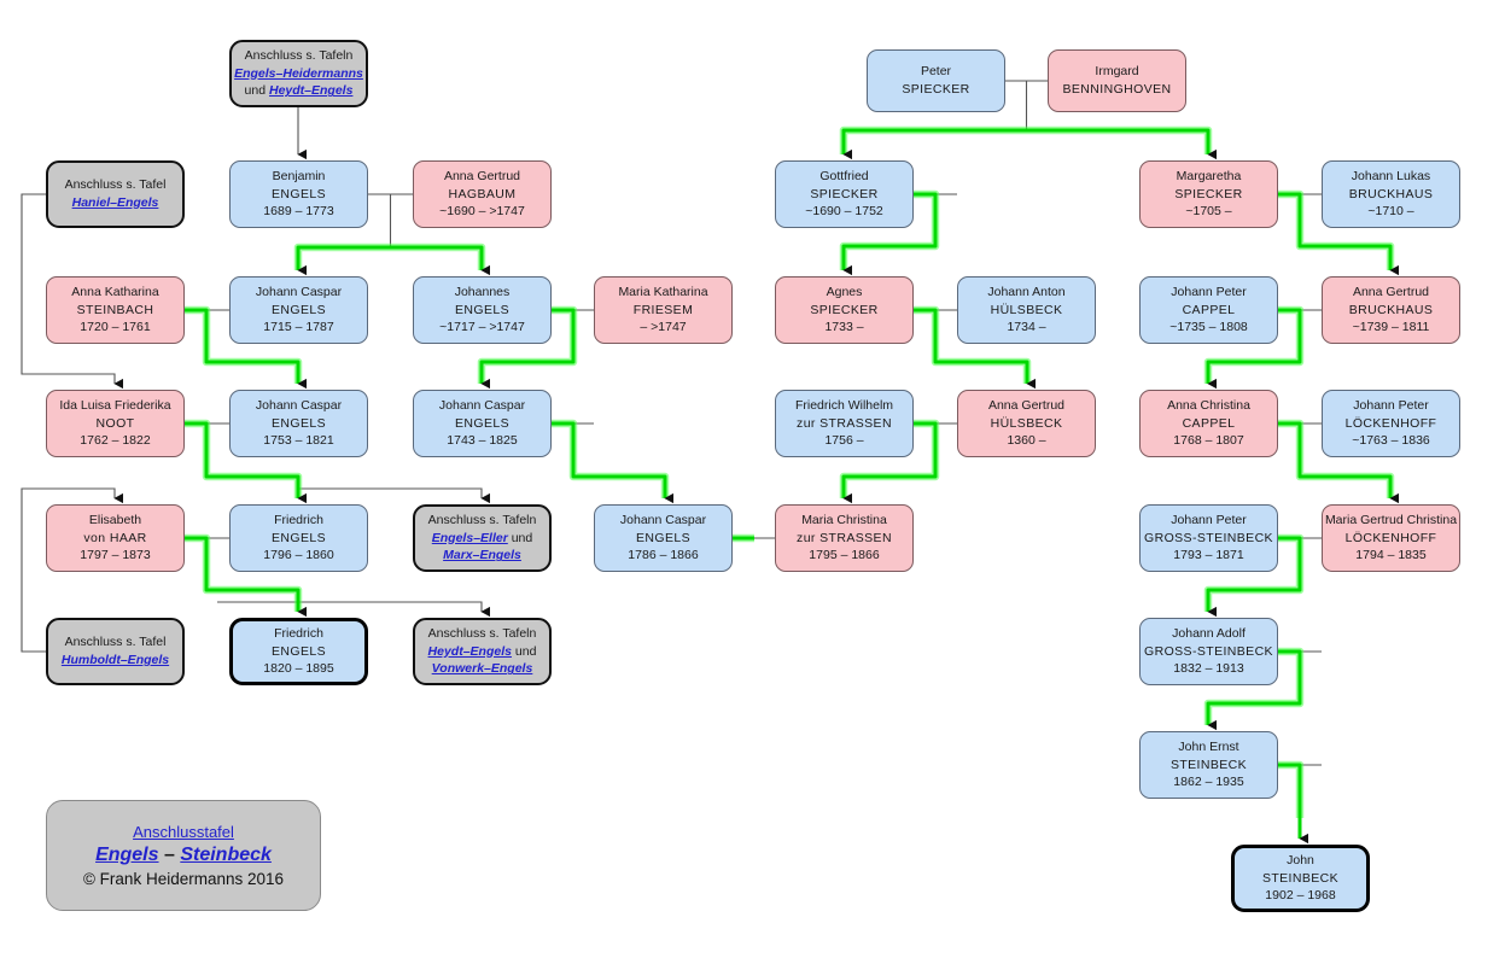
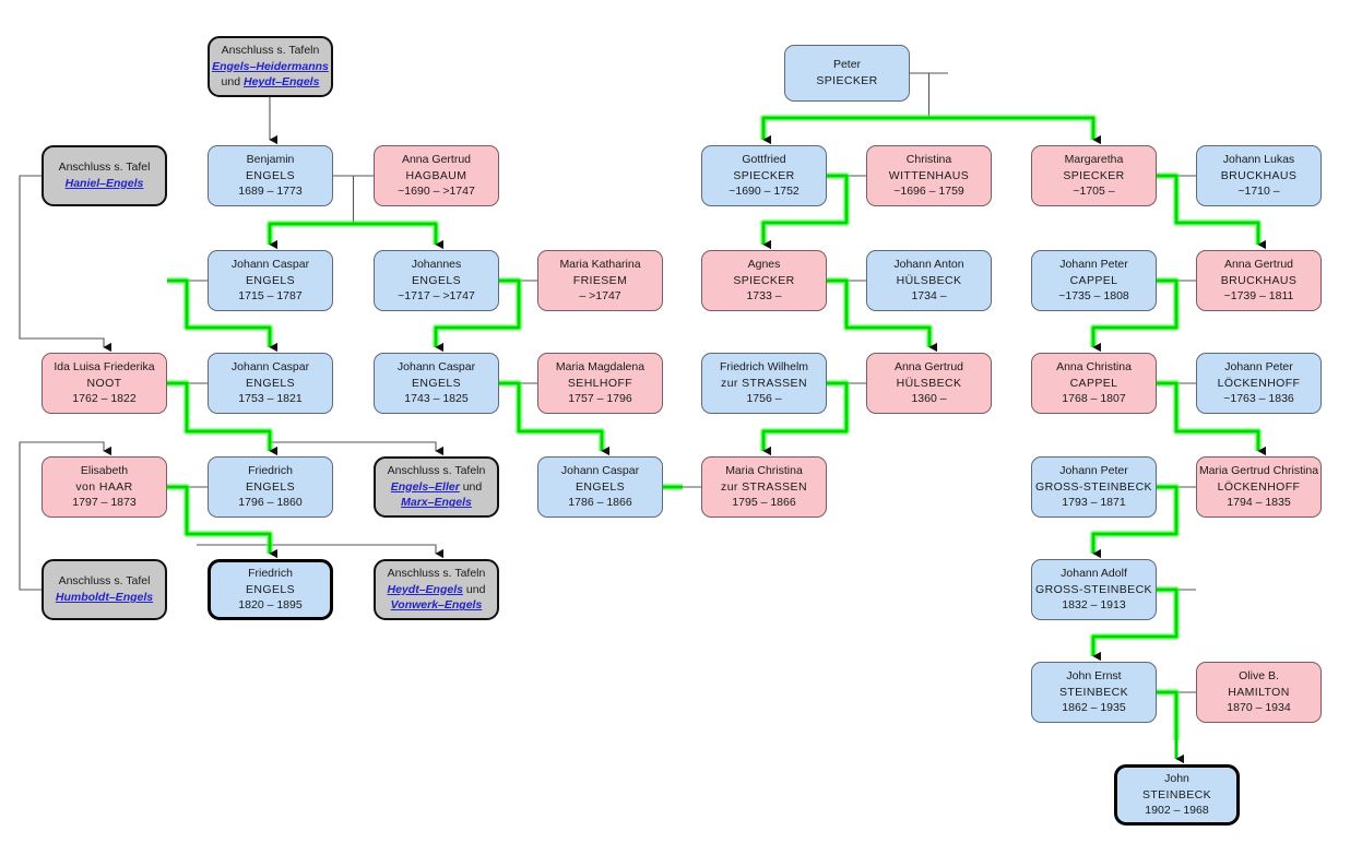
  Anschluss s. Tafeln
  Engels–Heidermanns
  und Heydt–Engels
  Benjamin
  ENGELS
  1689 – 1773
  Anna Gertrud
  HAGBAUM
  ~1690 – >1747
  Anschluss s. Tafel
  Haniel–Engels
- Anna Katharina
- STEINBACH
- 1720 – 1761
  Johann Caspar
  ENGELS
  1715 – 1787
  Johannes
  ENGELS
  ~1717 – >1747
  Maria Katharina
  FRIESEM
  – >1747
  Ida Luisa Friederika
  NOOT
  1762 – 1822
  Johann Caspar
  ENGELS
  1753 – 1821
  Johann Caspar
  ENGELS
  1743 – 1825
+ Maria Magdalena
+ SEHLHOFF
+ 1757 – 1796
  Elisabeth
  von HAAR
  1797 – 1873
  Friedrich
  ENGELS
  1796 – 1860
  Anschluss s. Tafeln
  Engels–Eller und
  Marx–Engels
  Johann Caspar
  ENGELS
  1786 – 1866
  Anschluss s. Tafel
  Humboldt–Engels
  Friedrich
  ENGELS
  1820 – 1895
  Anschluss s. Tafeln
  Heydt–Engels und
  Vonwerk–Engels
  Peter
  SPIECKER
- Irmgard
- BENNINGHOVEN
  Gottfried
  SPIECKER
  ~1690 – 1752
+ Christina
+ WITTENHAUS
+ ~1696 – 1759
  Margaretha
  SPIECKER
  ~1705 –
  Johann Lukas
  BRUCKHAUS
  ~1710 –
  Agnes
  SPIECKER
  1733 –
  Johann Anton
  HÜLSBECK
  1734 –
  Johann Peter
  CAPPEL
  ~1735 – 1808
  Anna Gertrud
  BRUCKHAUS
  ~1739 – 1811
  Friedrich Wilhelm
  zur STRASSEN
  1756 –
  Anna Gertrud
  HÜLSBECK
  1360 –
  Anna Christina
  CAPPEL
  1768 – 1807
  Johann Peter
  LÖCKENHOFF
  ~1763 – 1836
  Maria Christina
  zur STRASSEN
  1795 – 1866
  Johann Peter
  GROSS-STEINBECK
  1793 – 1871
  Maria Gertrud Christina
  LÖCKENHOFF
  1794 – 1835
  Johann Adolf
  GROSS-STEINBECK
  1832 – 1913
  John Ernst
  STEINBECK
  1862 – 1935
+ Olive B.
+ HAMILTON
+ 1870 – 1934
  John
  STEINBECK
  1902 – 1968
- Anschlusstafel
- Engels – Steinbeck
- © Frank Heidermanns 2016
